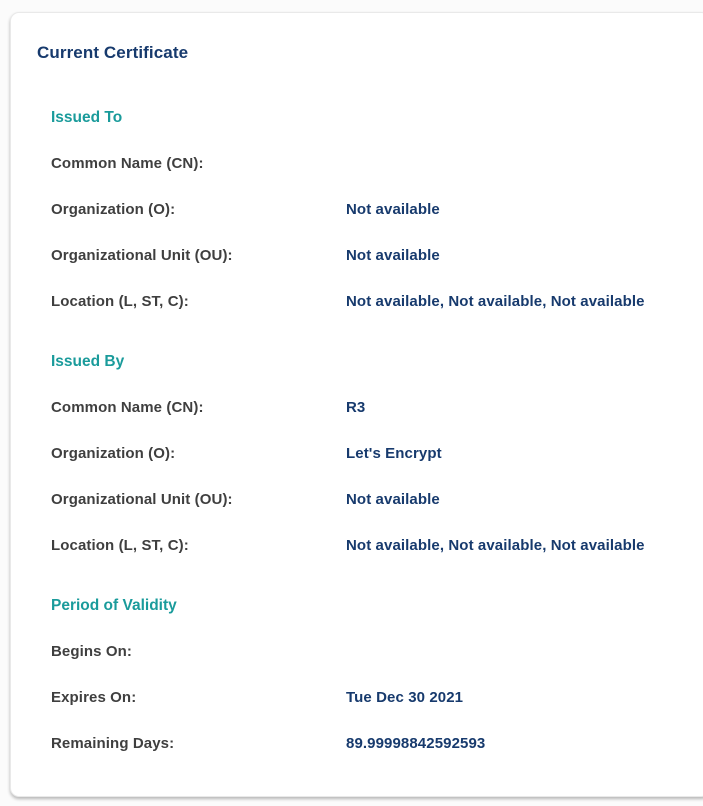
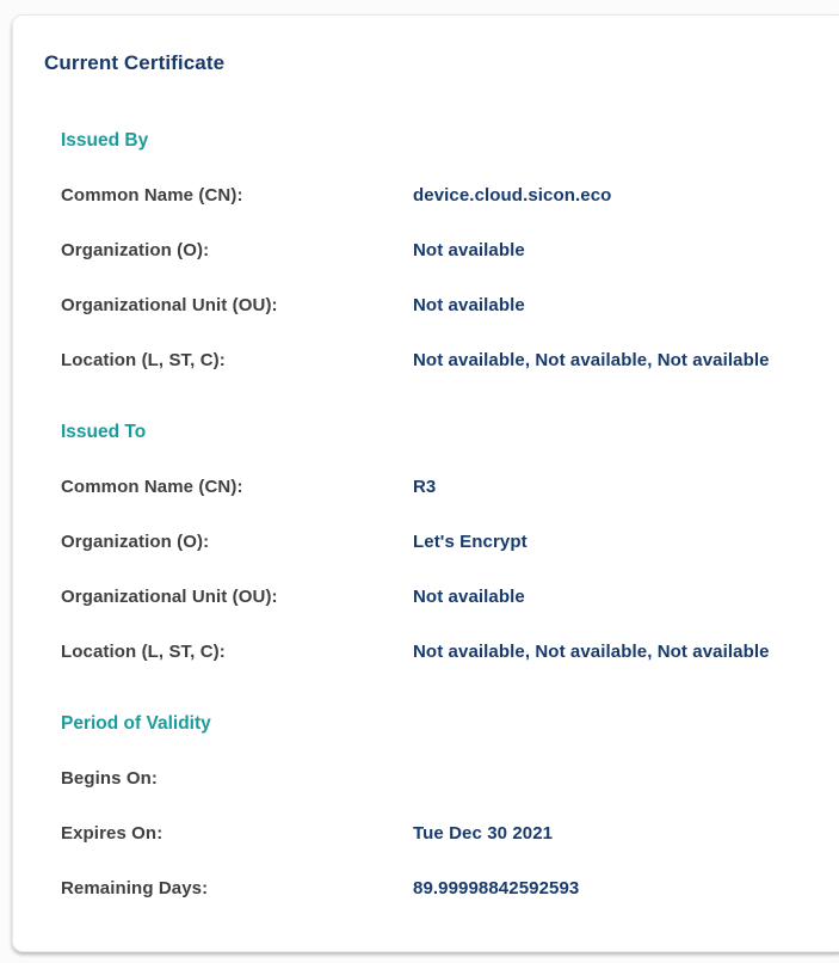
  Current Certificate
- Issued To
+ Issued By
  Common Name (CN):
+ device.cloud.sicon.eco
  Organization (O):
  Not available
  Organizational Unit (OU):
  Not available
  Location (L, ST, C):
  Not available, Not available, Not available
- Issued By
+ Issued To
  Common Name (CN):
  R3
  Organization (O):
  Let's Encrypt
  Organizational Unit (OU):
  Not available
  Location (L, ST, C):
  Not available, Not available, Not available
  Period of Validity
  Begins On:
  Expires On:
  Tue Dec 30 2021
  Remaining Days:
  89.99998842592593
